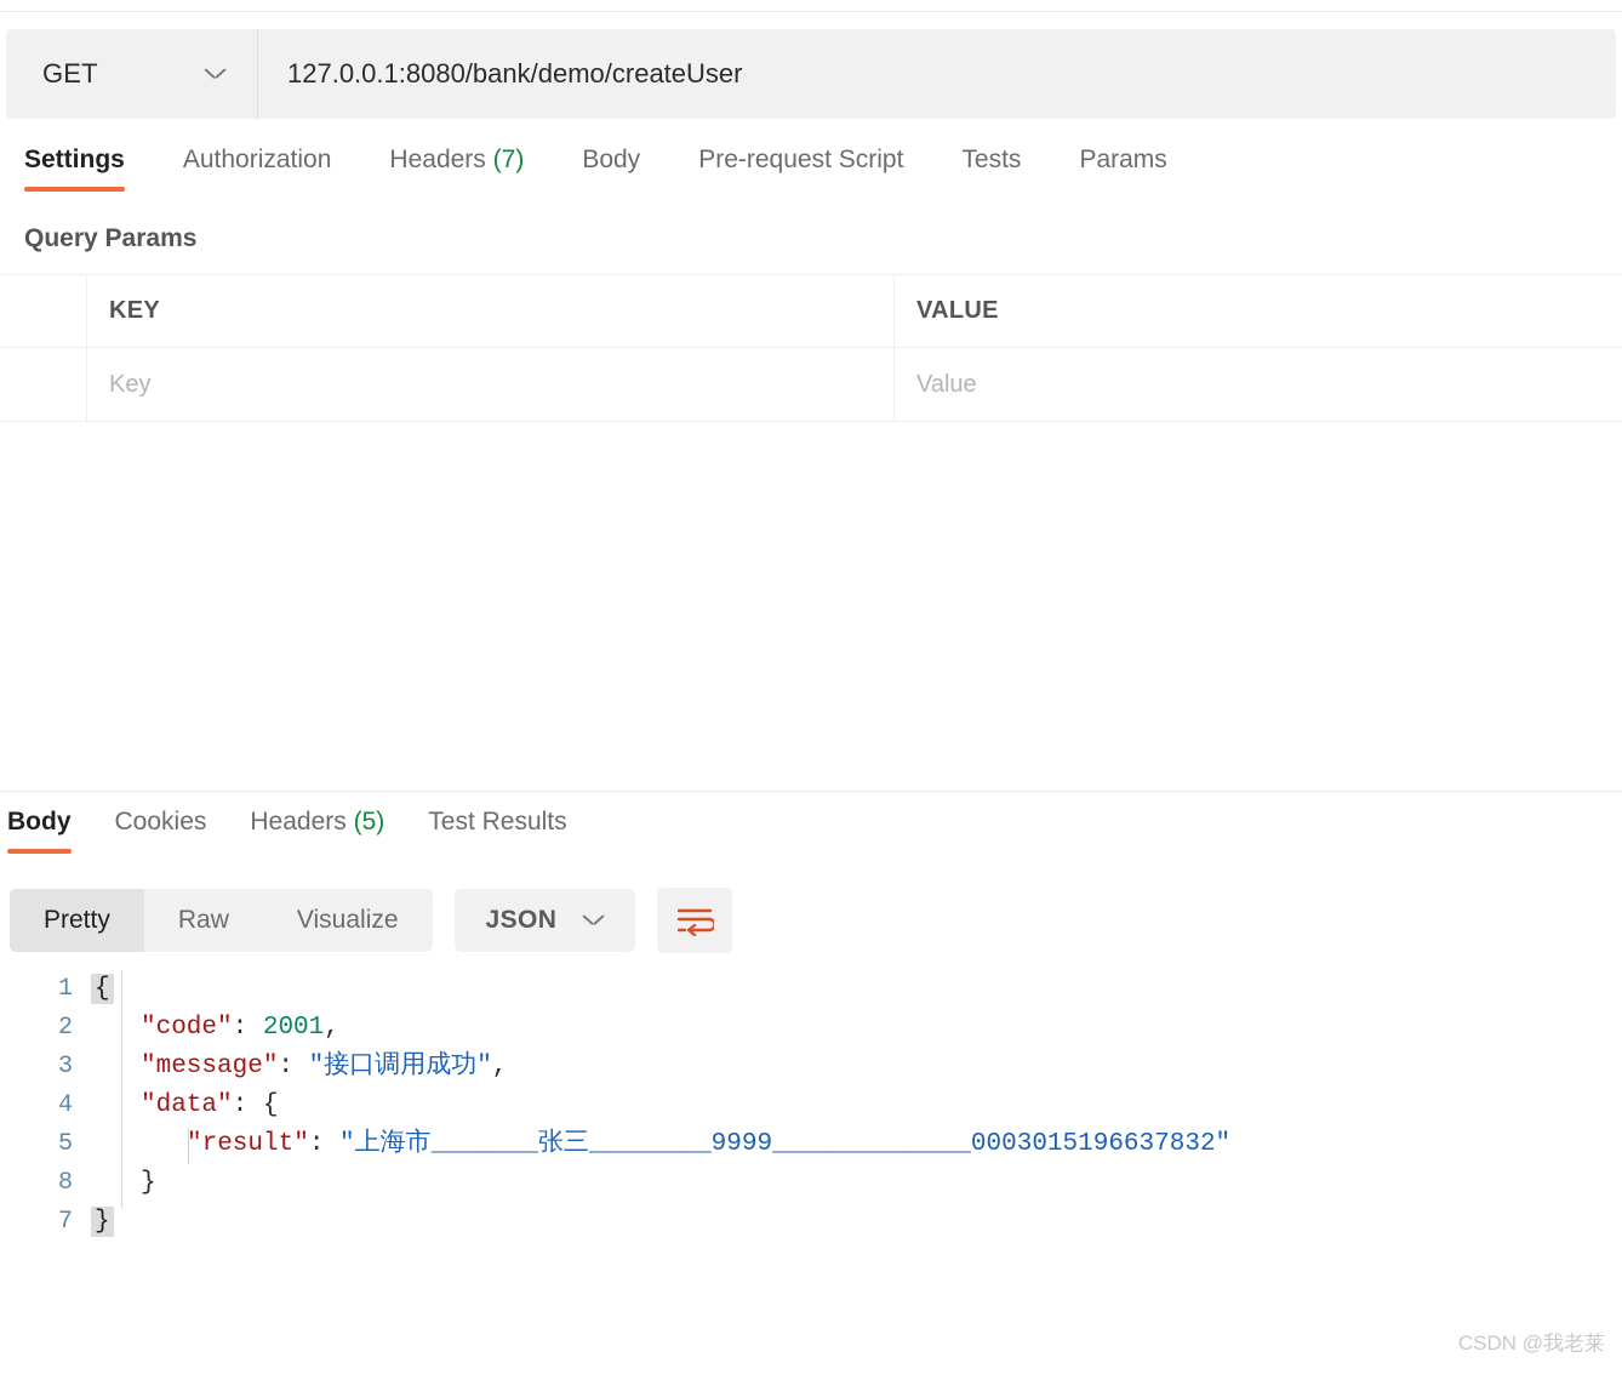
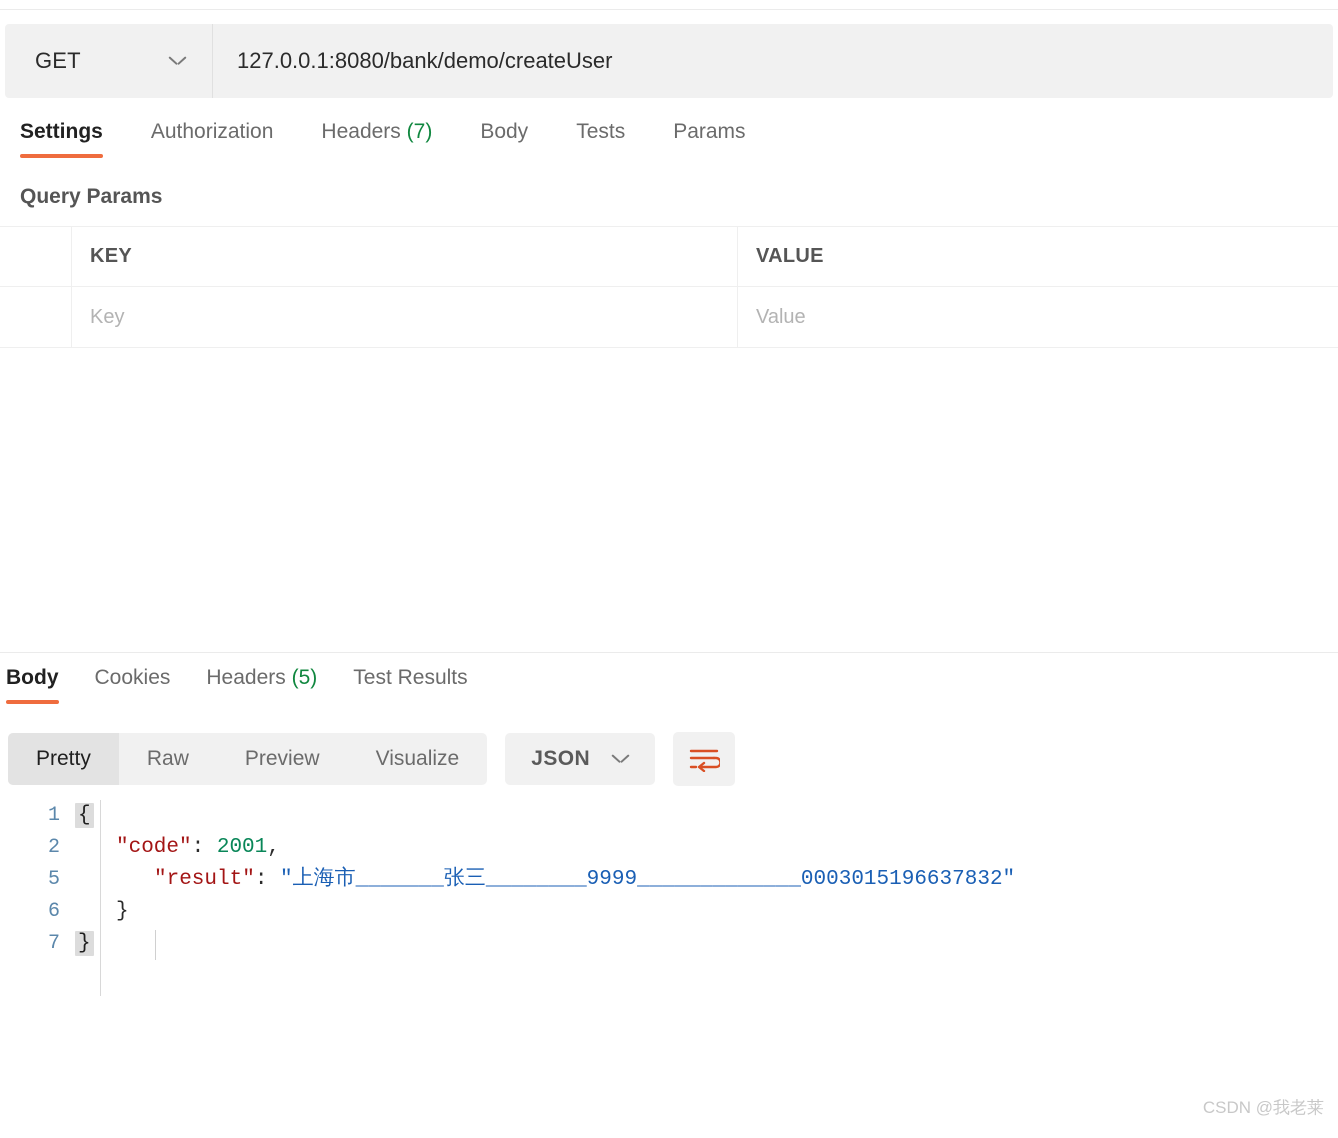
  GET
  127.0.0.1:8080/bank/demo/createUser
  Settings
  Authorization
  Headers (7)
  Body
- Pre-request Script
  Tests
  Params
  Query Params
  KEY
  VALUE
  Key
  Value
  Body
  Cookies
  Headers (5)
  Test Results
  Pretty
  Raw
+ Preview
  Visualize
  JSON
  1
  {
  2
  "code": 2001,
- 3
- "message": "接口调用成功",
- 4
- "data": {
  5
  "result": "上海市_______张三________9999_____________0003015196637832"
- 8
+ 6
  }
  7
  }
  CSDN @我老莱
